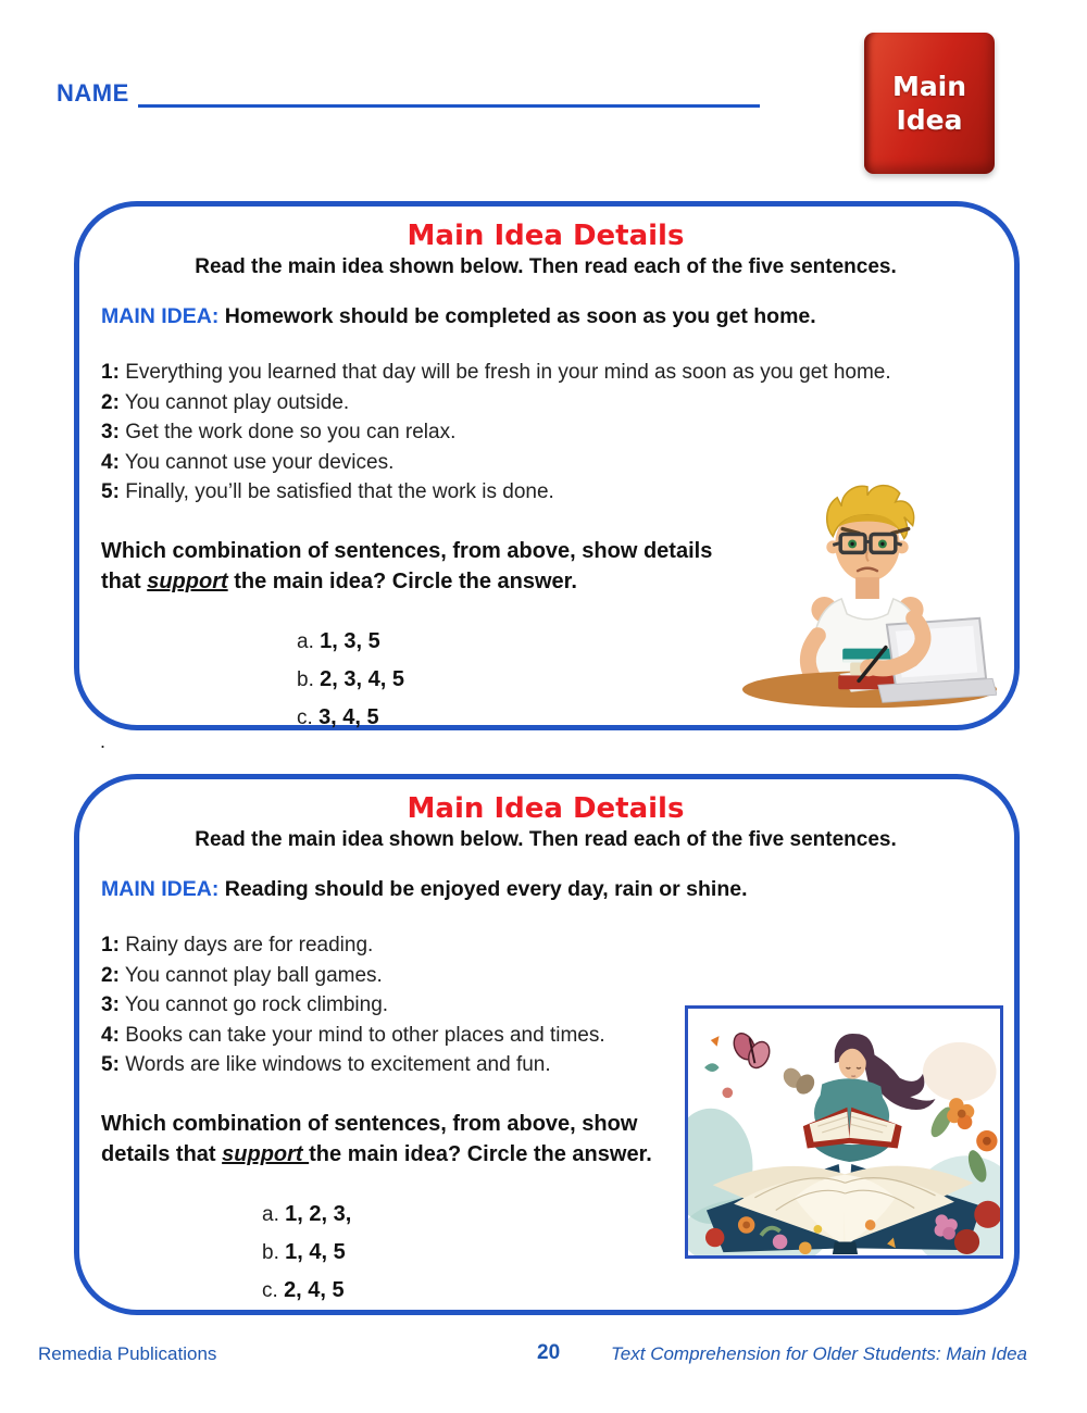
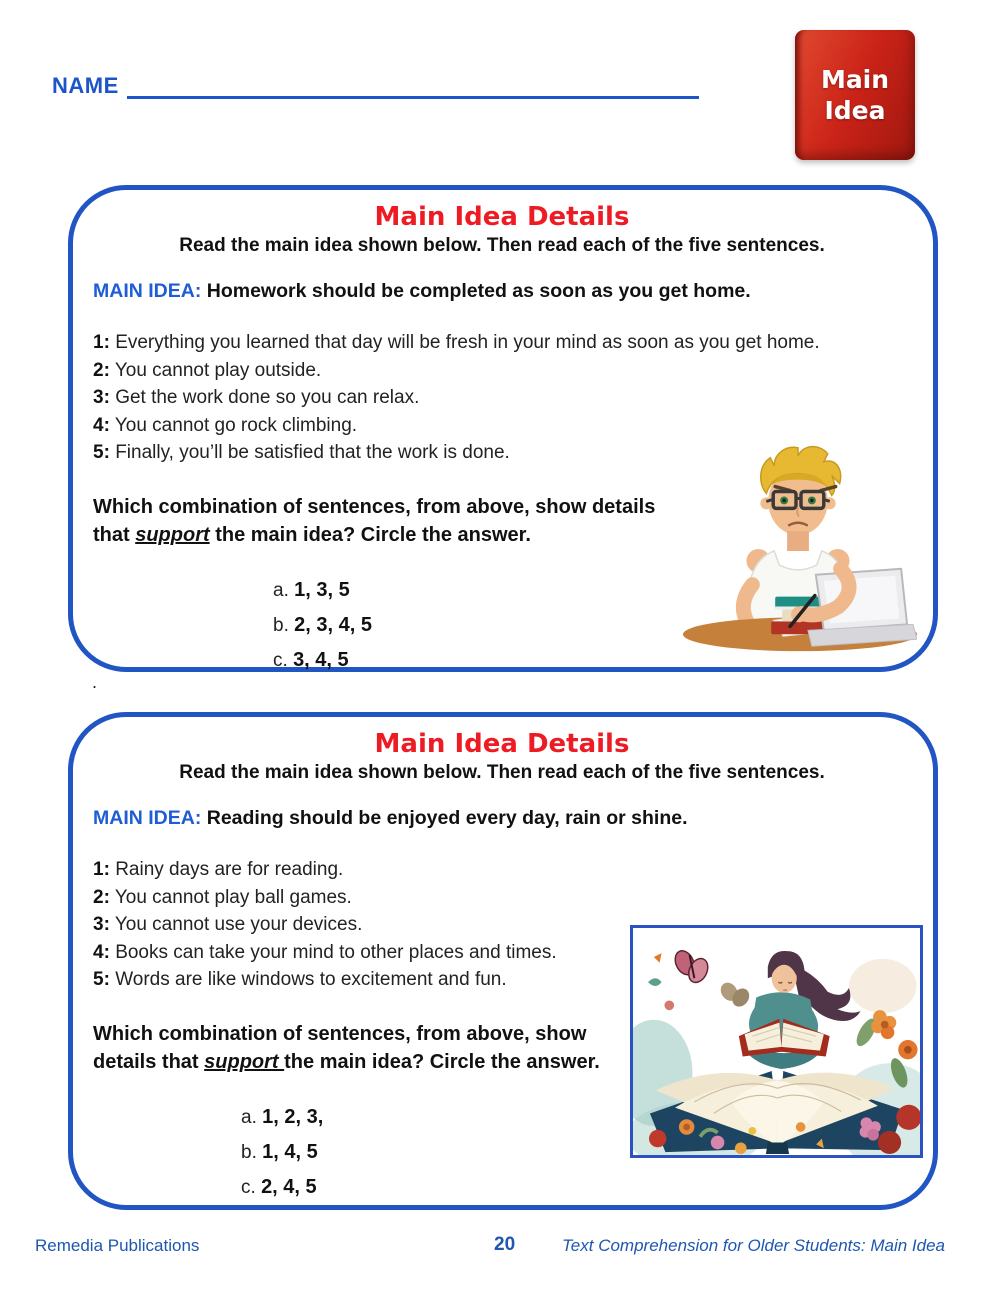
  NAME
  Main
  Idea
  Main Idea Details
  Read the main idea shown below. Then read each of the five sentences.
  MAIN IDEA: Homework should be completed as soon as you get home.
  1: Everything you learned that day will be fresh in your mind as soon as you get home.
  2: You cannot play outside.
  3: Get the work done so you can relax.
- 4: You cannot use your devices.
+ 4: You cannot go rock climbing.
  5: Finally, you’ll be satisfied that the work is done.
  Which combination of sentences, from above, show details
  that support the main idea? Circle the answer.
  a. 1, 3, 5
  b. 2, 3, 4, 5
  c. 3, 4, 5
  .
  Main Idea Details
  Read the main idea shown below. Then read each of the five sentences.
  MAIN IDEA: Reading should be enjoyed every day, rain or shine.
  1: Rainy days are for reading.
  2: You cannot play ball games.
- 3: You cannot go rock climbing.
+ 3: You cannot use your devices.
  4: Books can take your mind to other places and times.
  5: Words are like windows to excitement and fun.
  Which combination of sentences, from above, show
  details that support the main idea? Circle the answer.
  a. 1, 2, 3,
  b. 1, 4, 5
  c. 2, 4, 5
  Remedia Publications
  20
  Text Comprehension for Older Students: Main Idea
